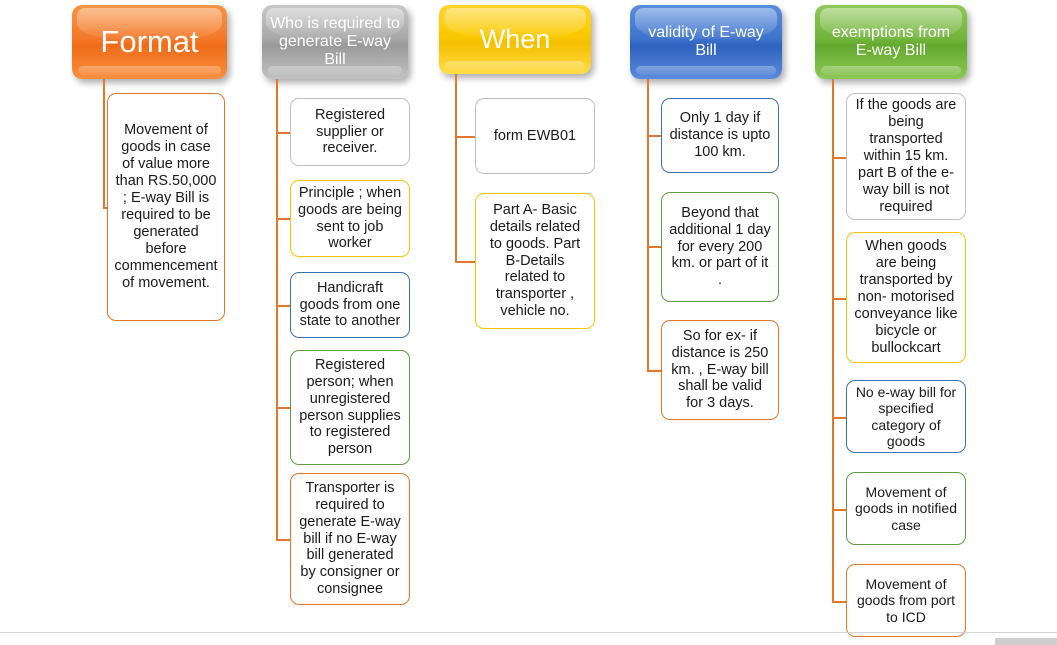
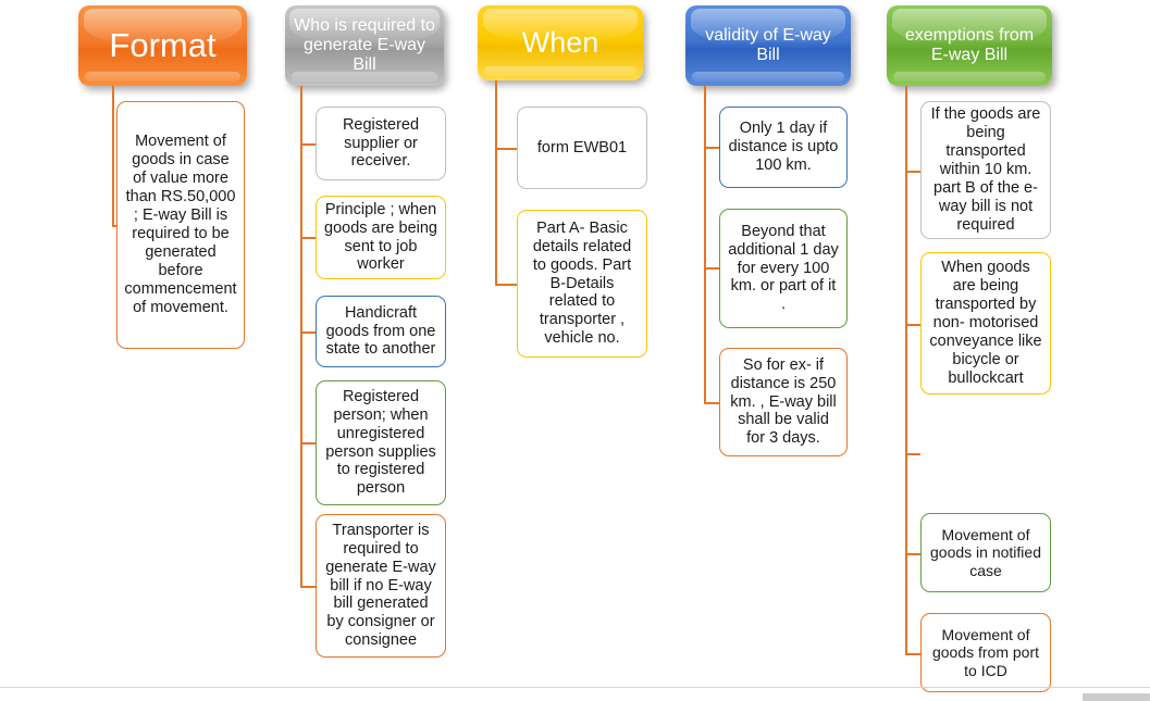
  Format
  Movement of goods in case of value more than RS.50,000 ; E-way Bill is required to be generated before commencement of movement.
  Who is required to generate E-way Bill
  Registered supplier or receiver.
  Principle ; when goods are being sent to job worker
  Handicraft goods from one state to another
  Registered person; when unregistered person supplies to registered person
  Transporter is required to generate E-way bill if no E-way bill generated by consigner or consignee
  When
  form EWB01
  Part A- Basic details related to goods. Part B-Details related to transporter , vehicle no.
  validity of E-way Bill
  Only 1 day if distance is upto 100 km.
- Beyond that additional 1 day for every 200 km. or part of it .
+ Beyond that additional 1 day for every 100 km. or part of it .
  So for ex- if distance is 250 km. , E-way bill shall be valid for 3 days.
  exemptions from E-way Bill
- If the goods are being transported within 15 km. part B of the e-way bill is not required
+ If the goods are being transported within 10 km. part B of the e-way bill is not required
  When goods are being transported by non- motorised conveyance like bicycle or bullockcart
- No e-way bill for specified category of goods
  Movement of goods in notified case
  Movement of goods from port to ICD
